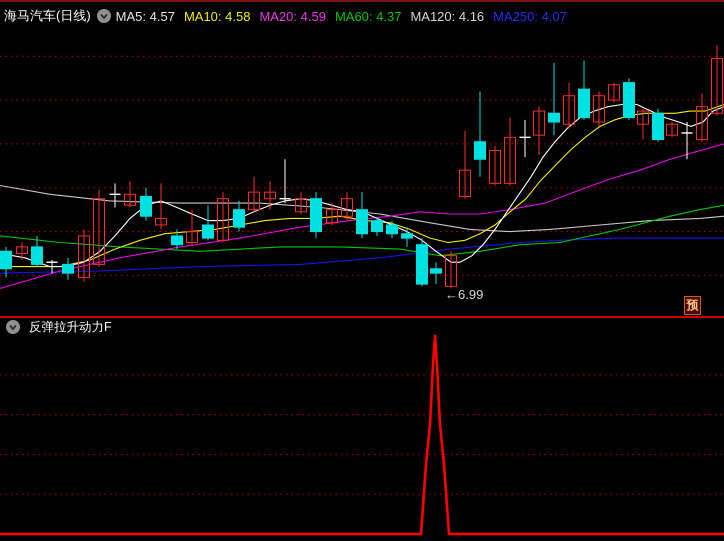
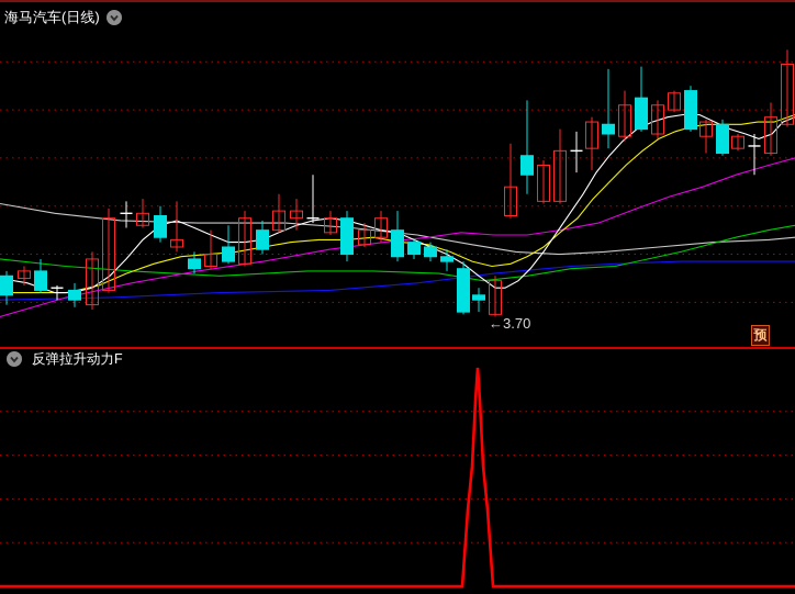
  海马汽车(日线)
- MA5: 4.57 MA10: 4.58 MA20: 4.59 MA60: 4.37 MA120: 4.16 MA250: 4.07
- ←6.99
+ ←3.70
  预
  反弹拉升动力F
